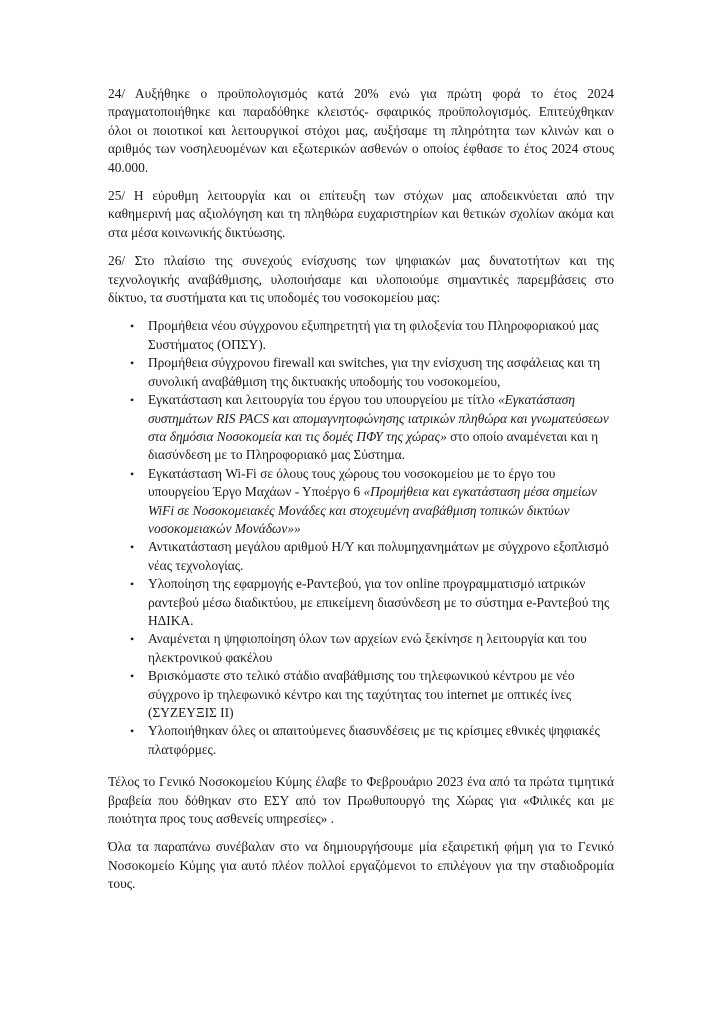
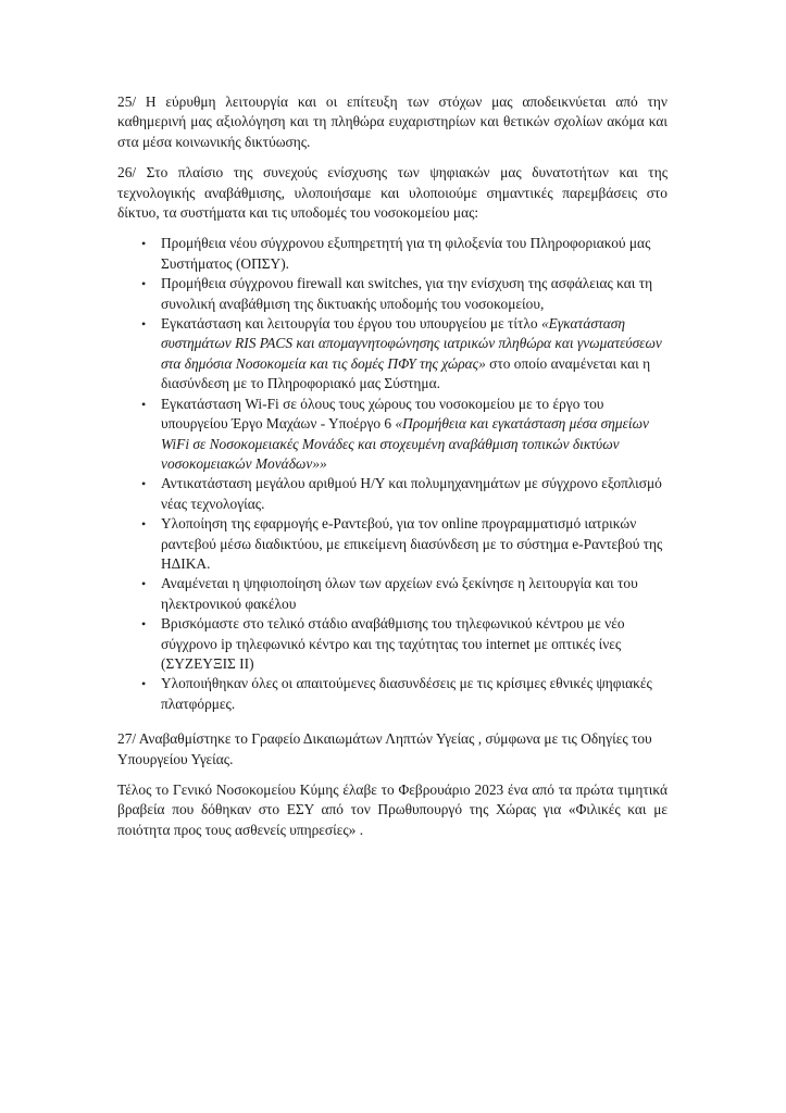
- 24/ Αυξήθηκε ο προϋπολογισμός κατά 20% ενώ για πρώτη φορά το έτος 2024 πραγματοποιήθηκε και παραδόθηκε κλειστός- σφαιρικός προϋπολογισμός. Επιτεύχθηκαν όλοι οι ποιοτικοί και λειτουργικοί στόχοι μας, αυξήσαμε τη πληρότητα των κλινών και ο αριθμός των νοσηλευομένων και εξωτερικών ασθενών ο οποίος έφθασε το έτος 2024 στους 40.000.
  25/ Η εύρυθμη λειτουργία και οι επίτευξη των στόχων μας αποδεικνύεται από την καθημερινή μας αξιολόγηση και τη πληθώρα ευχαριστηρίων και θετικών σχολίων ακόμα και στα μέσα κοινωνικής δικτύωσης.
  26/ Στο πλαίσιο της συνεχούς ενίσχυσης των ψηφιακών μας δυνατοτήτων και της τεχνολογικής αναβάθμισης, υλοποιήσαμε και υλοποιούμε σημαντικές παρεμβάσεις στο δίκτυο, τα συστήματα και τις υποδομές του νοσοκομείου μας:
  •
  Προμήθεια νέου σύγχρονου εξυπηρετητή για τη φιλοξενία του Πληροφοριακού μας Συστήματος (ΟΠΣΥ).
  •
  Προμήθεια σύγχρονου firewall και switches, για την ενίσχυση της ασφάλειας και τη συνολική αναβάθμιση της δικτυακής υποδομής του νοσοκομείου,
  •
  Εγκατάσταση και λειτουργία του έργου του υπουργείου με τίτλο «Εγκατάσταση συστημάτων RIS PACS και απομαγνητοφώνησης ιατρικών πληθώρα και γνωματεύσεων στα δημόσια Νοσοκομεία και τις δομές ΠΦΥ της χώρας» στο οποίο αναμένεται και η διασύνδεση με το Πληροφοριακό μας Σύστημα.
  •
  Εγκατάσταση Wi-Fi σε όλους τους χώρους του νοσοκομείου με το έργο του υπουργείου Έργο Μαχάων - Υποέργο 6 «Προμήθεια και εγκατάσταση μέσα σημείων WiFi σε Νοσοκομειακές Μονάδες και στοχευμένη αναβάθμιση τοπικών δικτύων νοσοκομειακών Μονάδων»»
  •
  Αντικατάσταση μεγάλου αριθμού Η/Υ και πολυμηχανημάτων με σύγχρονο εξοπλισμό νέας τεχνολογίας.
  •
  Υλοποίηση της εφαρμογής e-Ραντεβού, για τον online προγραμματισμό ιατρικών ραντεβού μέσω διαδικτύου, με επικείμενη διασύνδεση με το σύστημα e-Ραντεβού της ΗΔΙΚΑ.
  •
  Αναμένεται η ψηφιοποίηση όλων των αρχείων ενώ ξεκίνησε η λειτουργία και του ηλεκτρονικού φακέλου
  •
  Βρισκόμαστε στο τελικό στάδιο αναβάθμισης του τηλεφωνικού κέντρου με νέο σύγχρονο ip τηλεφωνικό κέντρο και της ταχύτητας του internet με οπτικές ίνες (ΣΥΖΕΥΞΙΣ ΙΙ)
  •
  Υλοποιήθηκαν όλες οι απαιτούμενες διασυνδέσεις με τις κρίσιμες εθνικές ψηφιακές πλατφόρμες.
+ 27/ Αναβαθμίστηκε το Γραφείο Δικαιωμάτων Ληπτών Υγείας , σύμφωνα με τις Οδηγίες του Υπουργείου Υγείας.
  Τέλος το Γενικό Νοσοκομείου Κύμης έλαβε το Φεβρουάριο 2023 ένα από τα πρώτα τιμητικά βραβεία που δόθηκαν στο ΕΣΥ από τον Πρωθυπουργό της Χώρας για «Φιλικές και με ποιότητα προς τους ασθενείς υπηρεσίες» .
- Όλα τα παραπάνω συνέβαλαν στο να δημιουργήσουμε μία εξαιρετική φήμη για το Γενικό Νοσοκομείο Κύμης για αυτό πλέον πολλοί εργαζόμενοι το επιλέγουν για την σταδιοδρομία τους.
